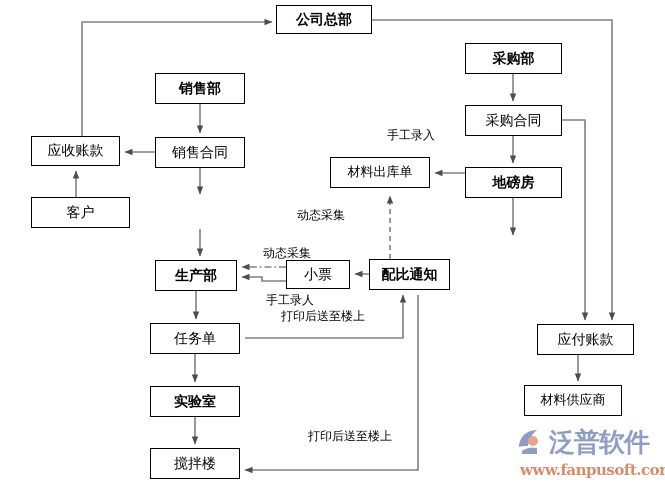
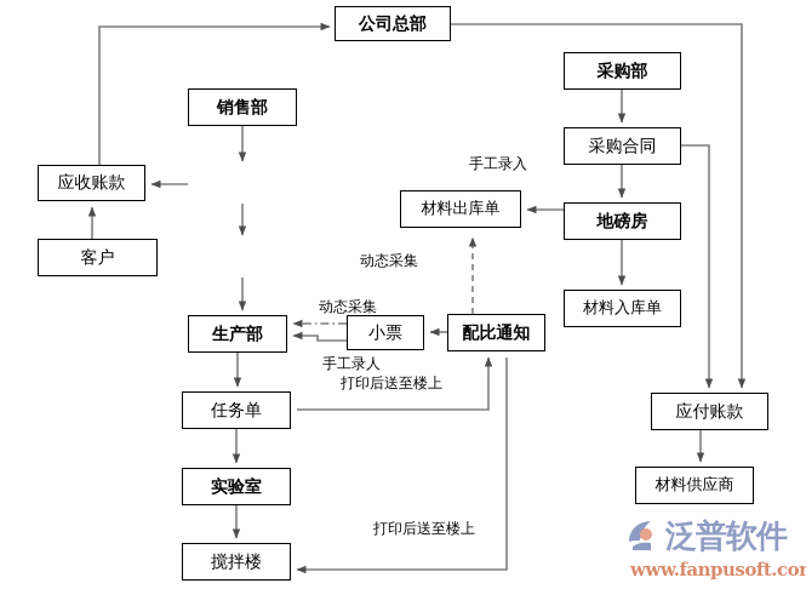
  公司总部
  销售部
  应收账款
- 销售合同
  客户
  生产部
  小票
  配比通知
  任务单
  实验室
  搅拌楼
  采购部
  采购合同
  地磅房
  材料出库单
+ 材料入库单
  应付账款
  材料供应商
  手工录入
  动态采集
  动态采集
  手工录人
  打印后送至楼上
  打印后送至楼上
  泛普软件
  www.fanpusoft.co
